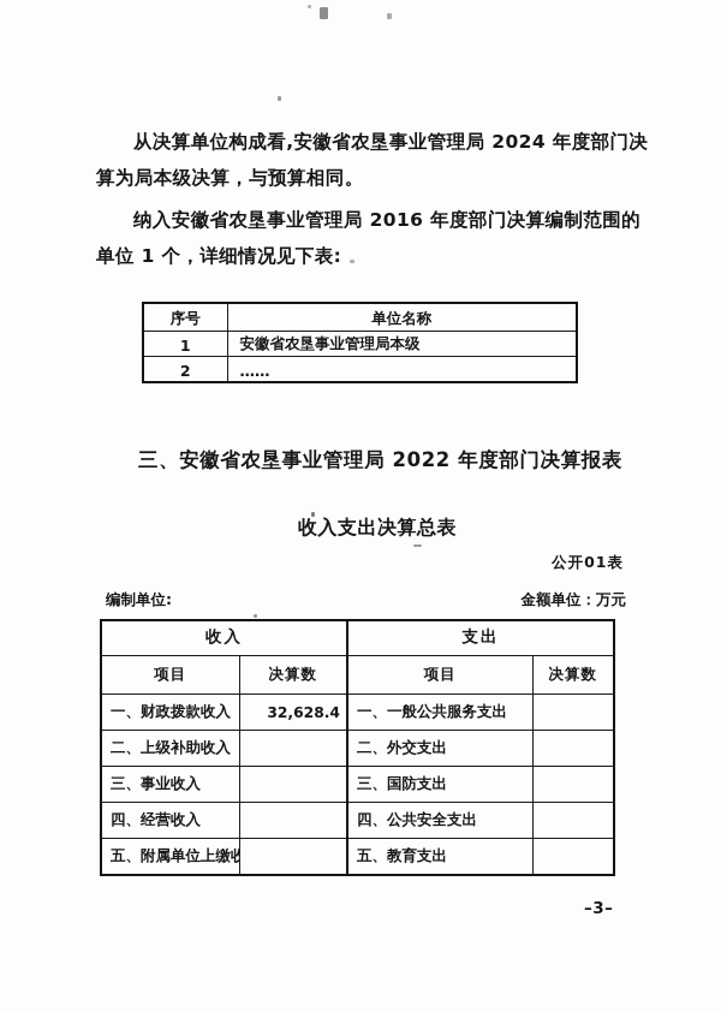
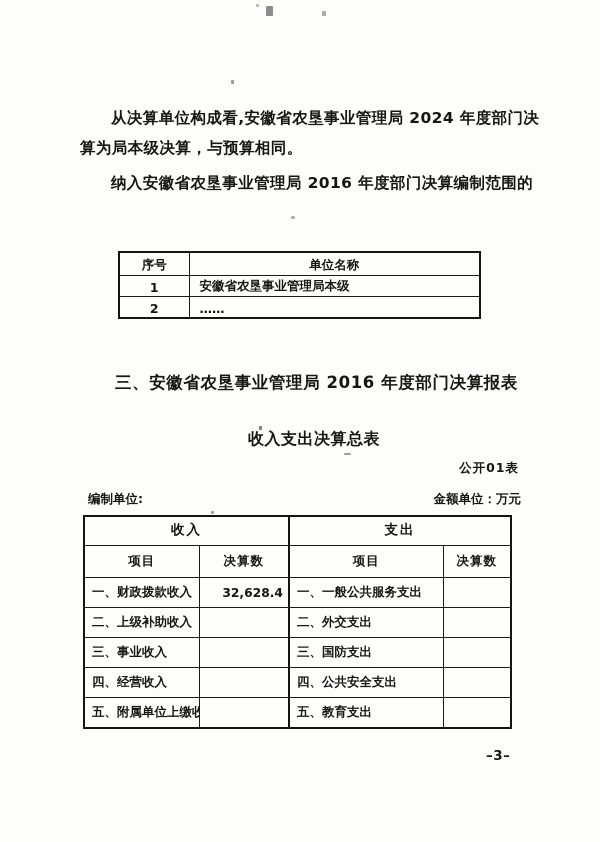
  从决算单位构成看,安徽省农垦事业管理局 2024 年度部门决
  算为局本级决算，与预算相同。
  纳入安徽省农垦事业管理局 2016 年度部门决算编制范围的
- 单位 1 个，详细情况见下表:
  序号	单位名称
  1	安徽省农垦事业管理局本级
  2	……
- 三、安徽省农垦事业管理局 2022 年度部门决算报表
+ 三、安徽省农垦事业管理局 2016 年度部门决算报表
  收入支出决算总表
  公开01表
  编制单位:
  金额单位：万元
  收入	支出
  项目	决算数	项目	决算数
  一、财政拨款收入	32,628.4	一、一般公共服务支出
  二、上级补助收入		二、外交支出
  三、事业收入		三、国防支出
  四、经营收入		四、公共安全支出
  五、附属单位上缴收		五、教育支出
  –3–
